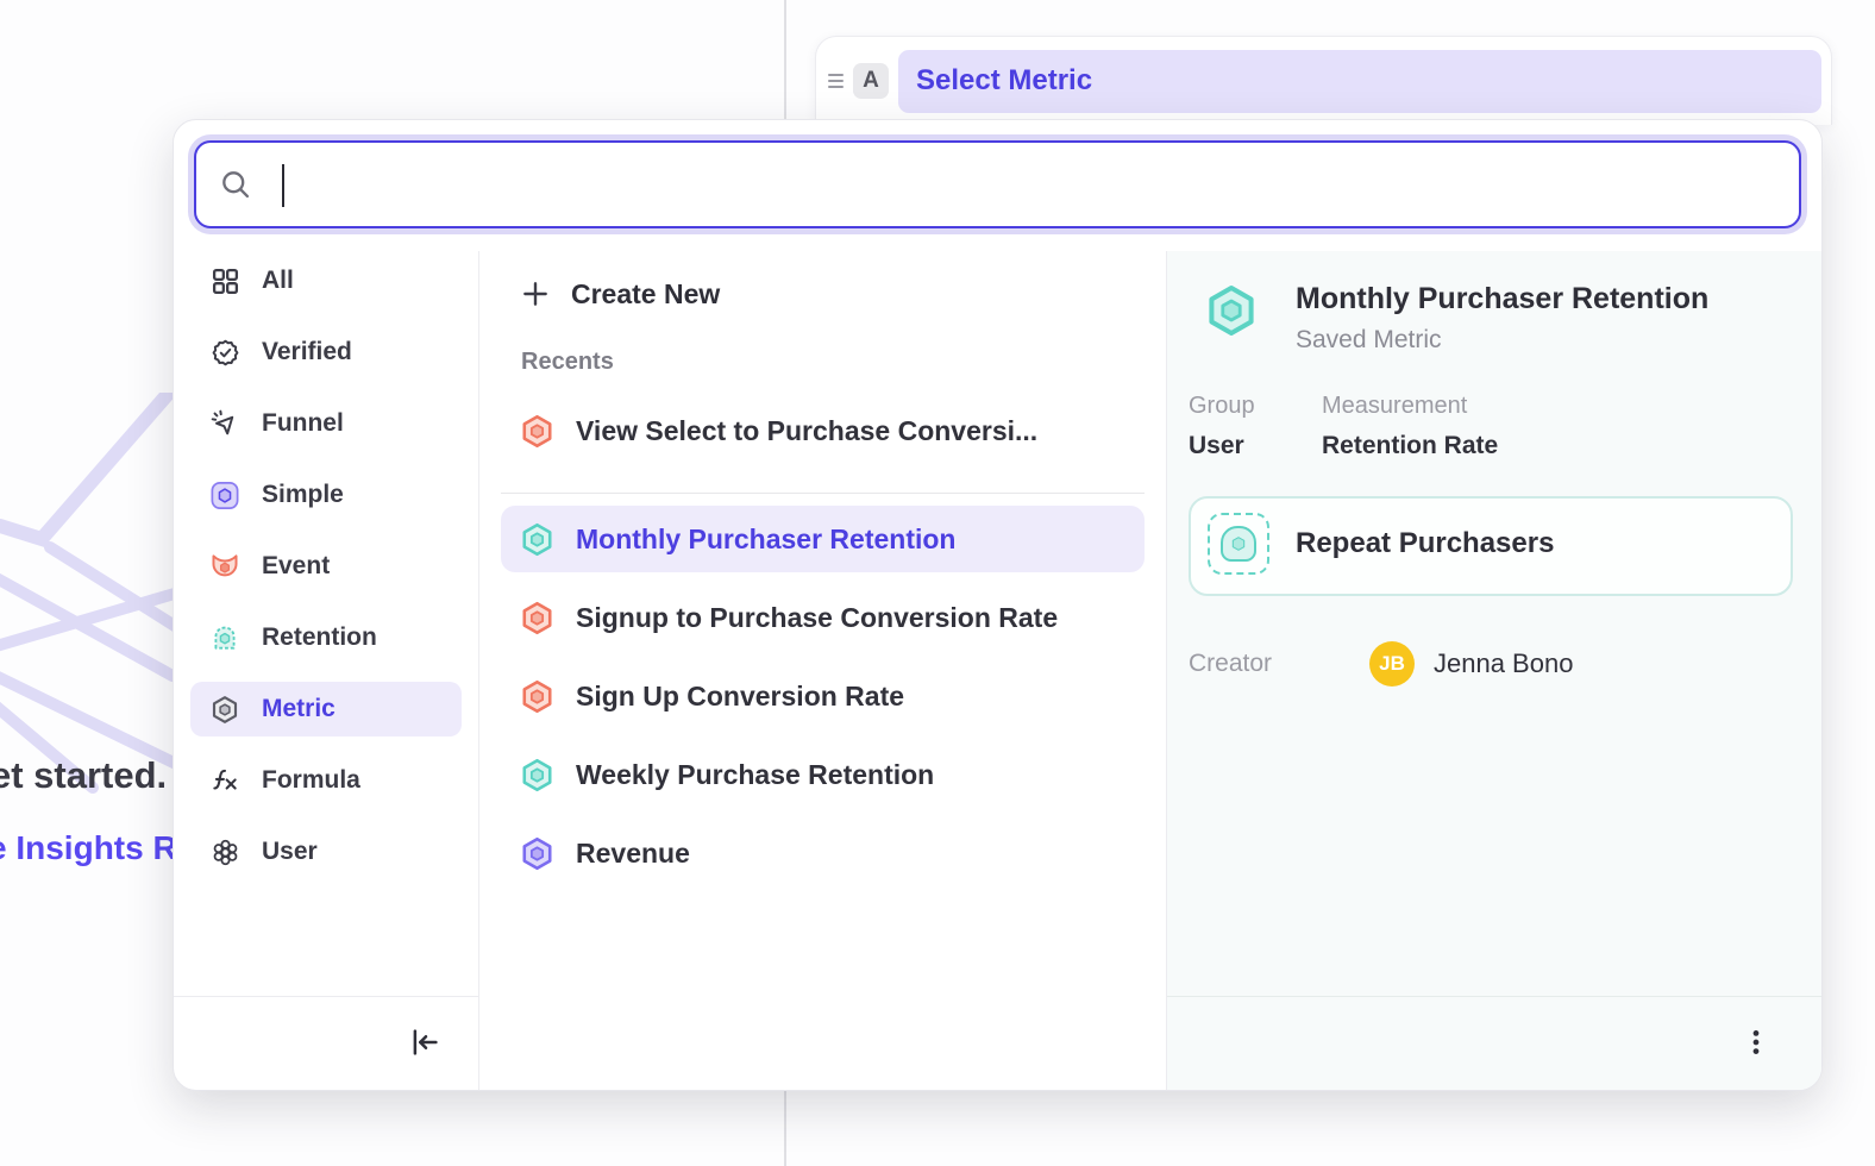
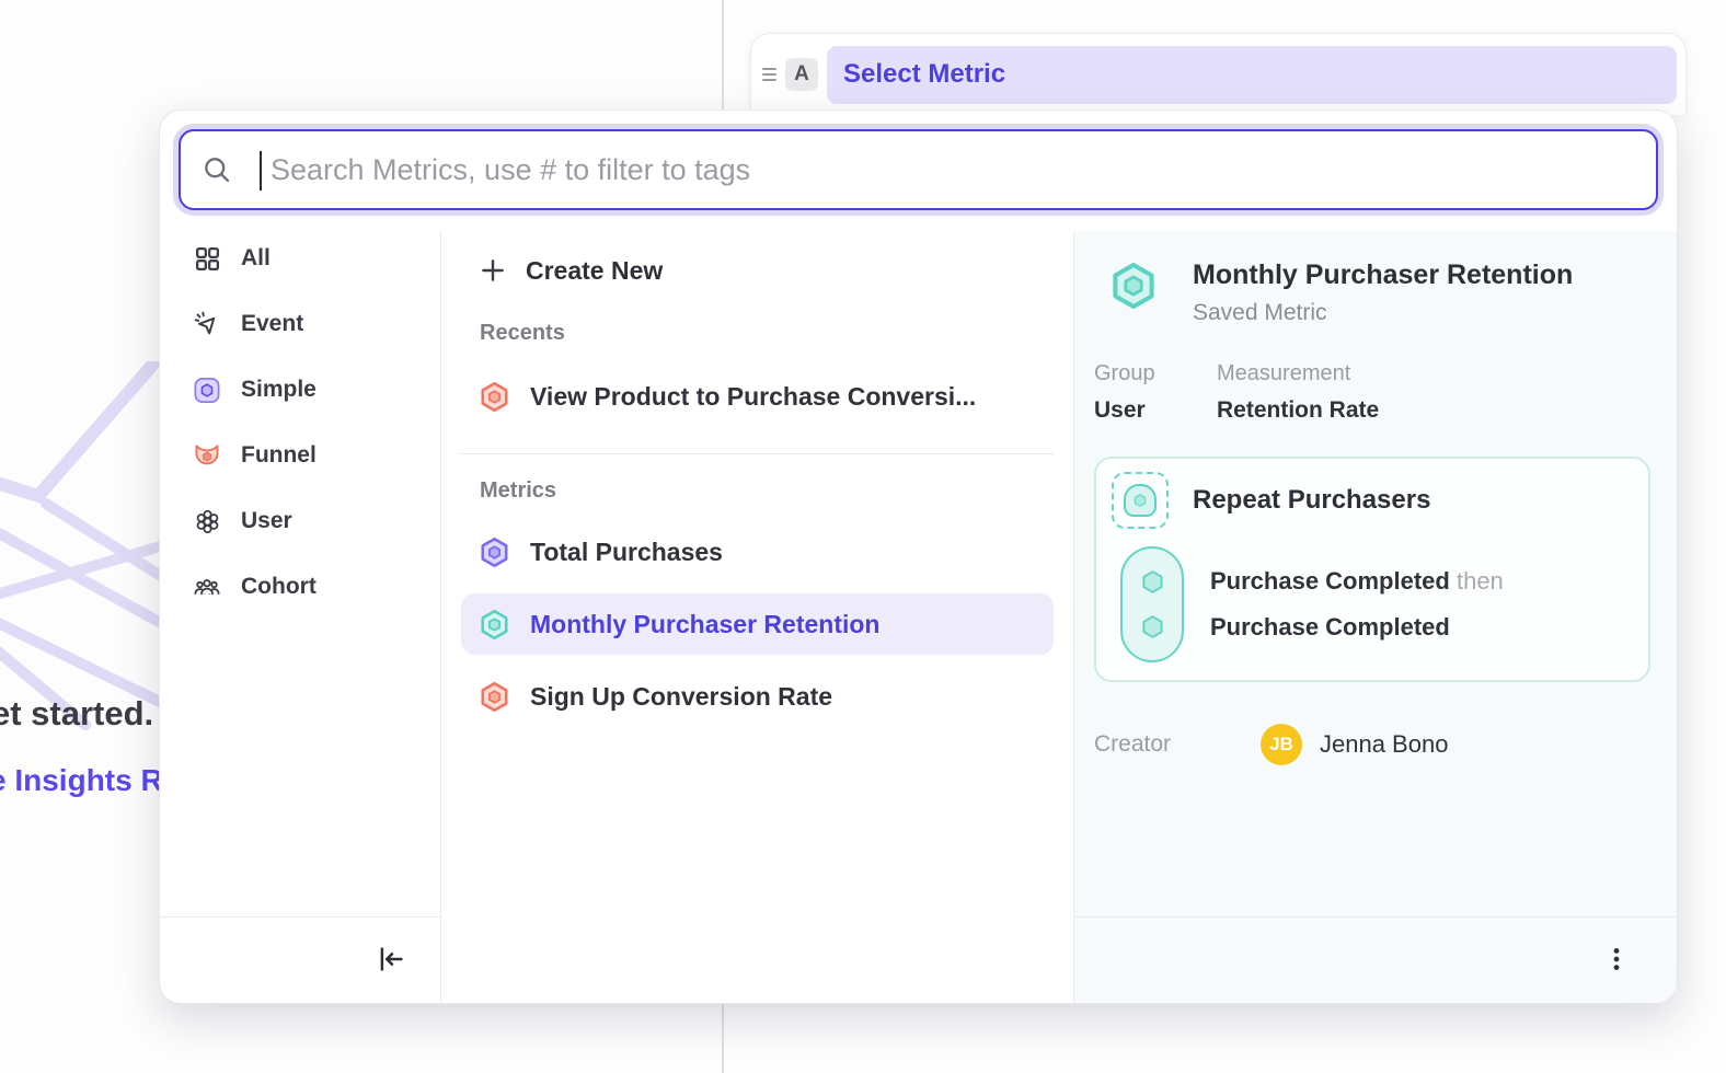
  et started.
  Insights R
  A
  Select Metric
+ Search Metrics, use # to filter to tags
  All
- Verified
- Funnel
+ Event
  Simple
- Event
+ Funnel
- Retention
- Metric
- Formula
  User
+ Cohort
  Create New
  Recents
- View Select to Purchase Conversi...
+ View Product to Purchase Conversi...
+ Metrics
+ Total Purchases
  Monthly Purchaser Retention
- Signup to Purchase Conversion Rate
  Sign Up Conversion Rate
- Weekly Purchase Retention
- Revenue
  Monthly Purchaser Retention
  Saved Metric
  Group
  User
  Measurement
  Retention Rate
  Repeat Purchasers
+ Purchase Completed then
+ Purchase Completed
  Creator
  JB
  Jenna Bono
